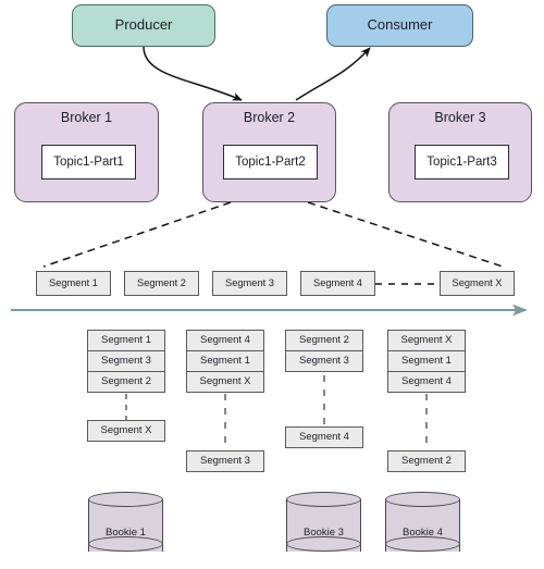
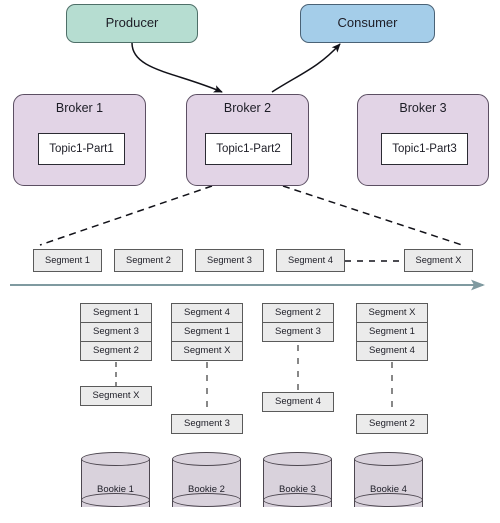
  Producer
  Consumer
  Broker 1
  Topic1-Part1
  Broker 2
  Topic1-Part2
  Broker 3
  Topic1-Part3
  Segment 1
  Segment 2
  Segment 3
  Segment 4
  Segment X
  Segment 1
  Segment 3
  Segment 2
  Segment X
  Segment 4
  Segment 1
  Segment X
  Segment 3
  Segment 2
  Segment 3
  Segment 4
  Segment X
  Segment 1
  Segment 4
  Segment 2
  Bookie 1
+ Bookie 2
  Bookie 3
  Bookie 4
